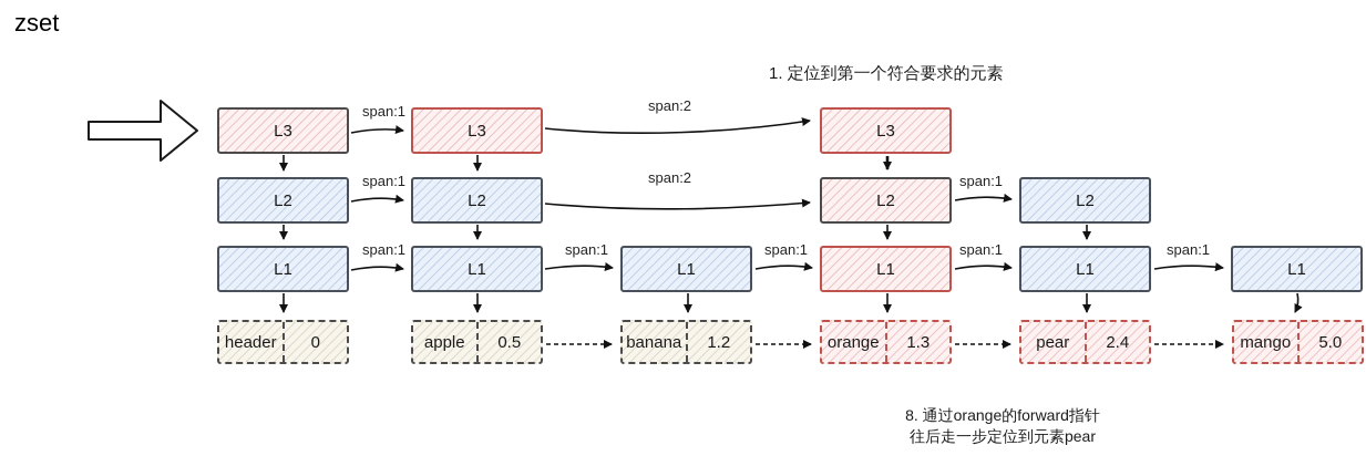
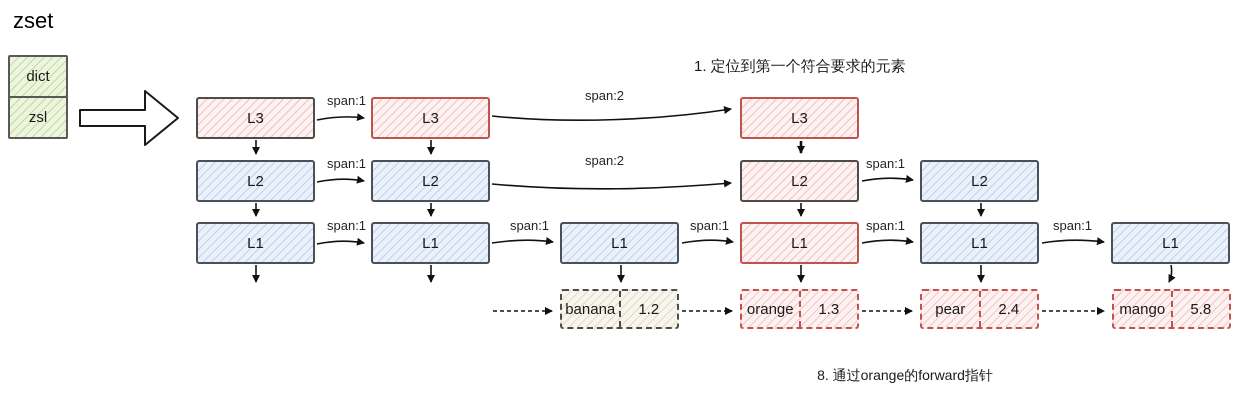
  zset
+ dict
+ zsl
  L3
  L3
  L3
  L2
  L2
  L2
  L2
  L1
  L1
  L1
  L1
  L1
  L1
- header
- 0
- apple
- 0.5
  banana
  1.2
  orange
  1.3
  pear
  2.4
  mango
- 5.0
+ 5.8
  span:1
  span:2
  span:1
  span:2
  span:1
  span:1
  span:1
  span:1
  span:1
  span:1
  1. 定位到第一个符合要求的元素
  8. 通过orange的forward指针
- 往后走一步定位到元素pear
